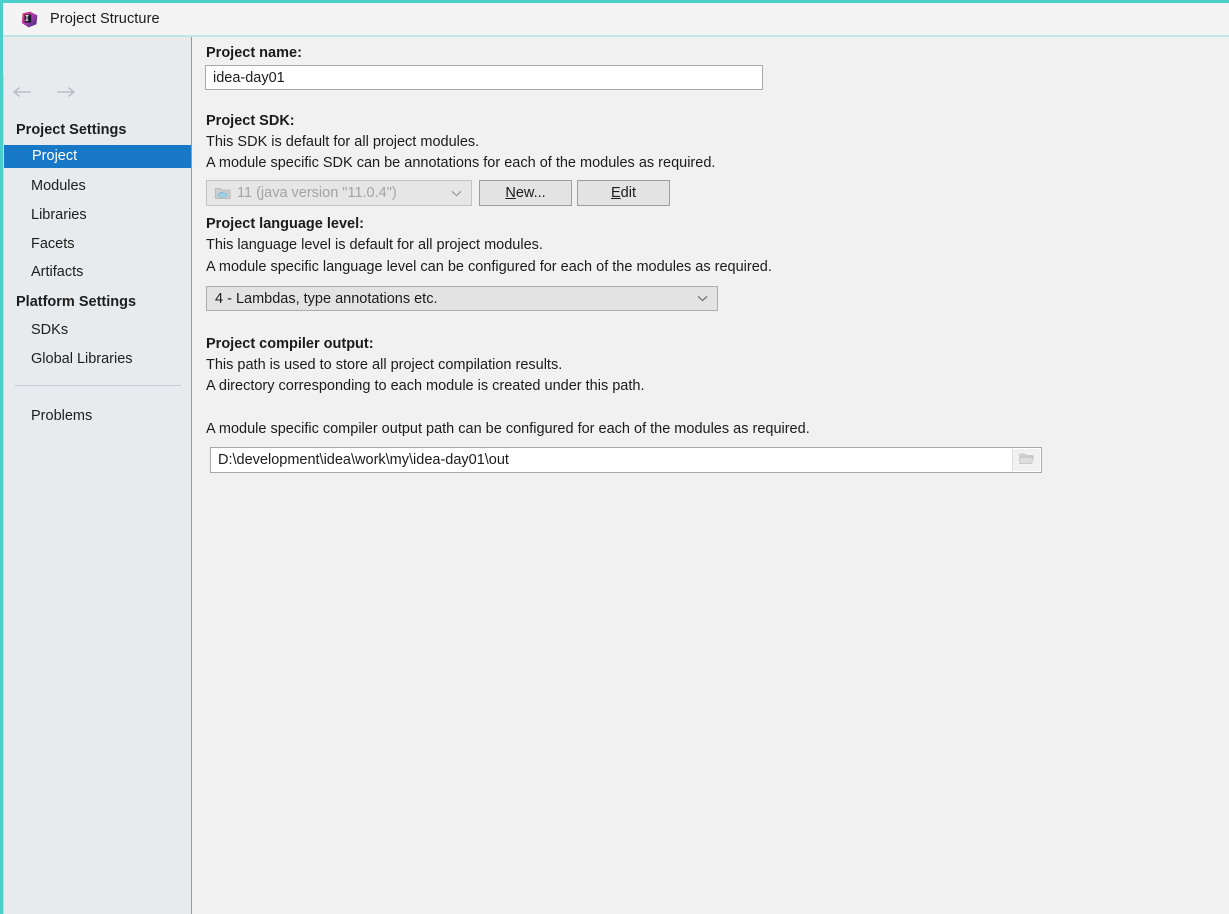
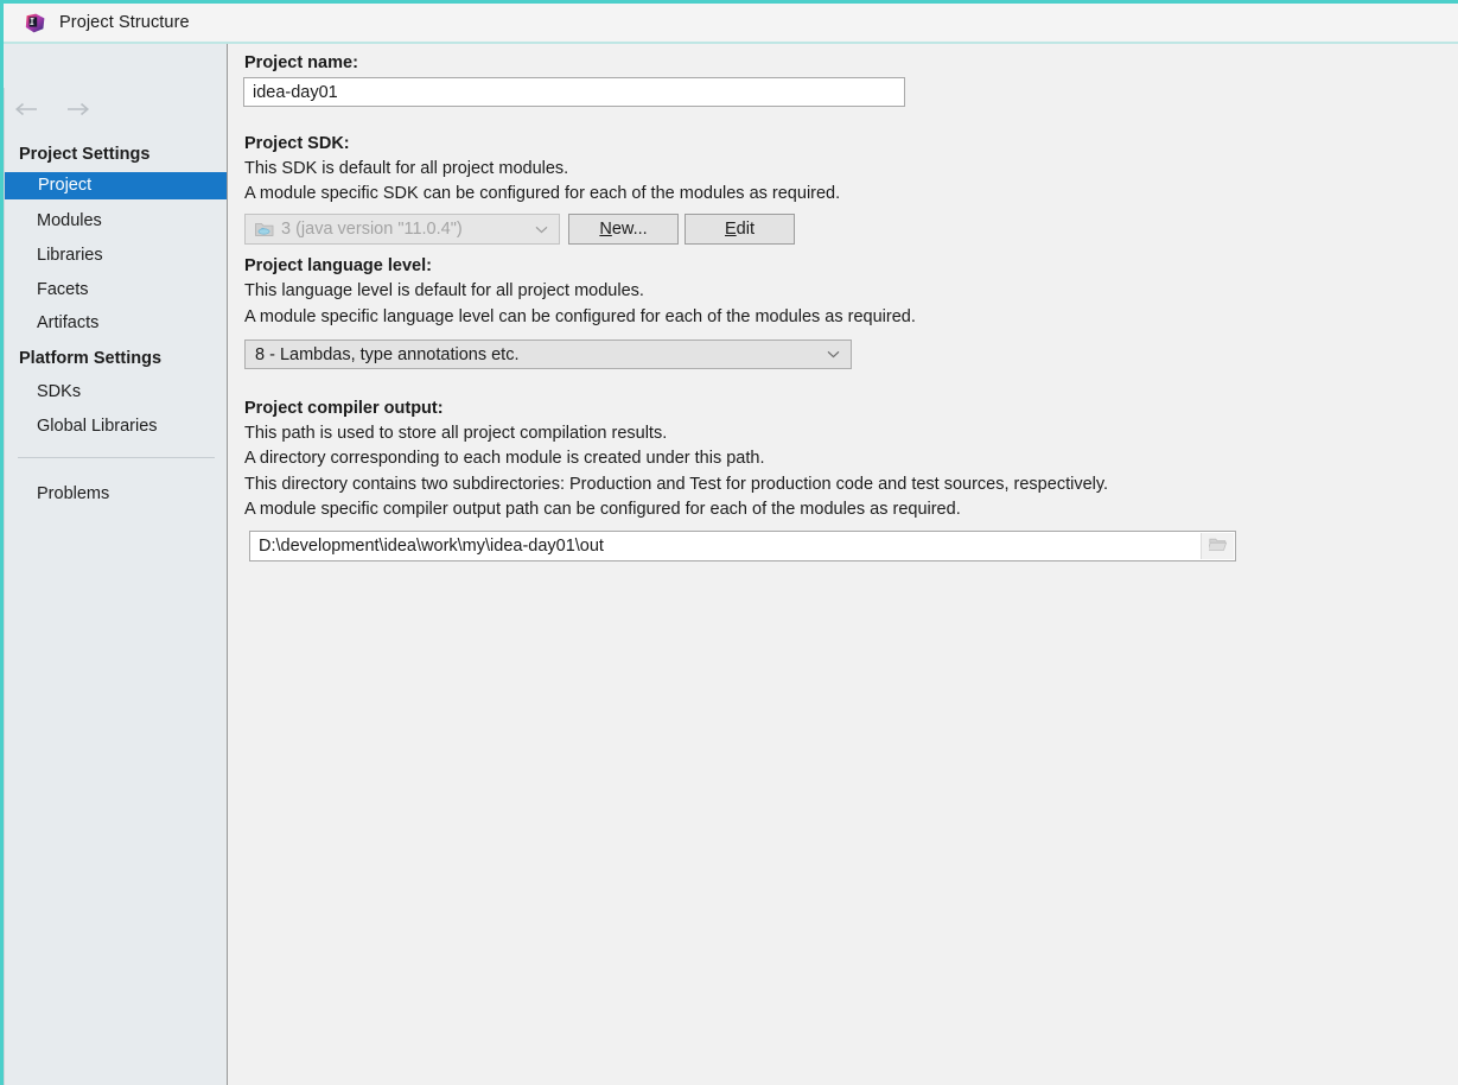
  Project Structure
  Project Settings
  Project
  Modules
  Libraries
  Facets
  Artifacts
  Platform Settings
  SDKs
  Global Libraries
  Problems
  Project name:
  idea-day01
  Project SDK:
  This SDK is default for all project modules.
- A module specific SDK can be annotations for each of the modules as required.
+ A module specific SDK can be configured for each of the modules as required.
- 11 (java version "11.0.4")
+ 3 (java version "11.0.4")
  New...
  Edit
  Project language level:
  This language level is default for all project modules.
  A module specific language level can be configured for each of the modules as required.
- 4 - Lambdas, type annotations etc.
+ 8 - Lambdas, type annotations etc.
  Project compiler output:
  This path is used to store all project compilation results.
  A directory corresponding to each module is created under this path.
+ This directory contains two subdirectories: Production and Test for production code and test sources, respectively.
  A module specific compiler output path can be configured for each of the modules as required.
  D:\development\idea\work\my\idea-day01\out
